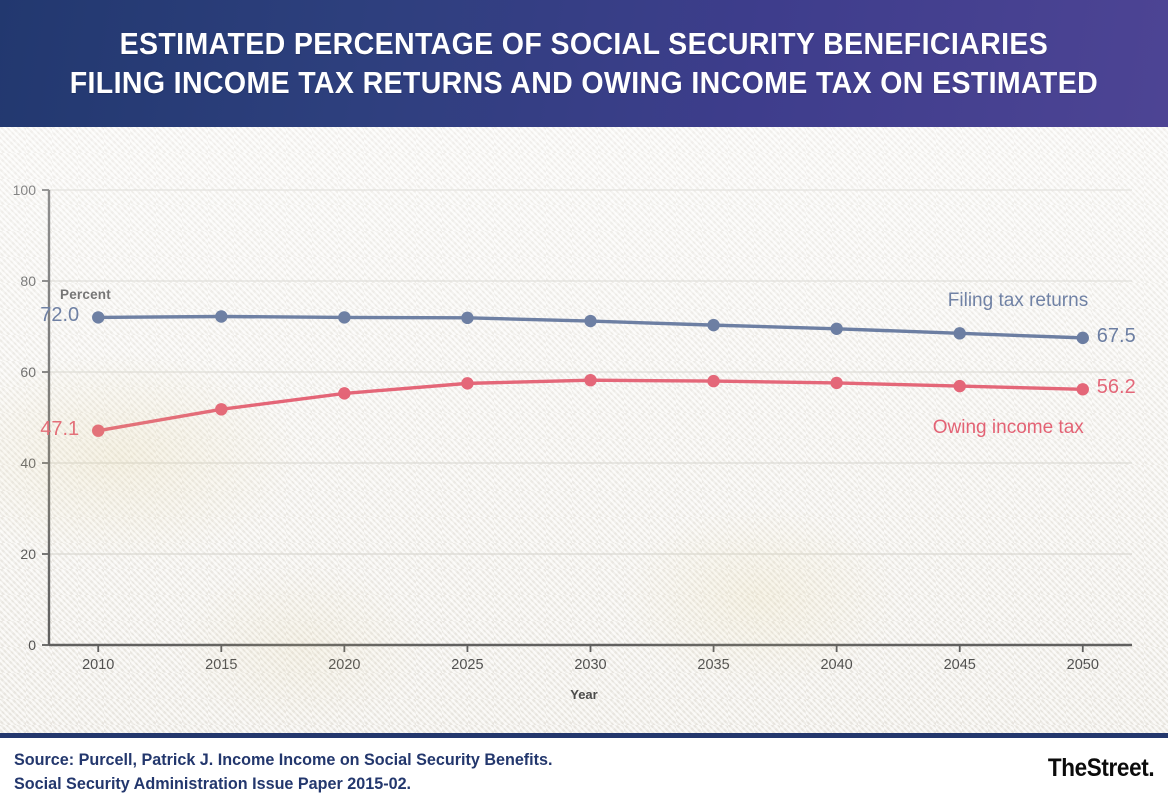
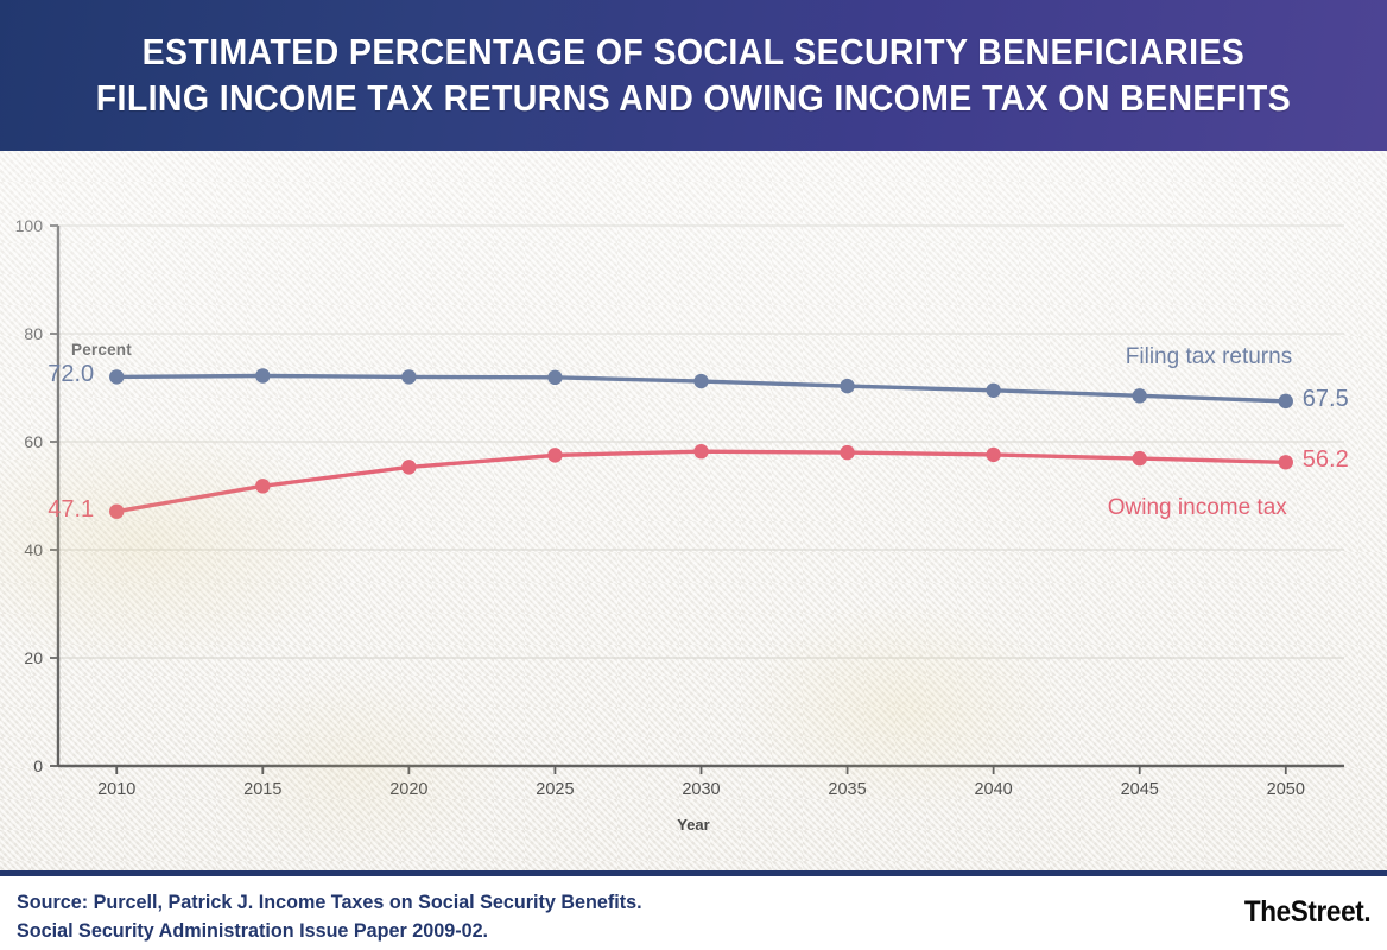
  ESTIMATED PERCENTAGE OF SOCIAL SECURITY BENEFICIARIES
- FILING INCOME TAX RETURNS AND OWING INCOME TAX ON ESTIMATED
+ FILING INCOME TAX RETURNS AND OWING INCOME TAX ON BENEFITS
- Source: Purcell, Patrick J. Income Income on Social Security Benefits.
+ Source: Purcell, Patrick J. Income Taxes on Social Security Benefits.
- Social Security Administration Issue Paper 2015-02.
+ Social Security Administration Issue Paper 2009-02.
  TheStreet.
